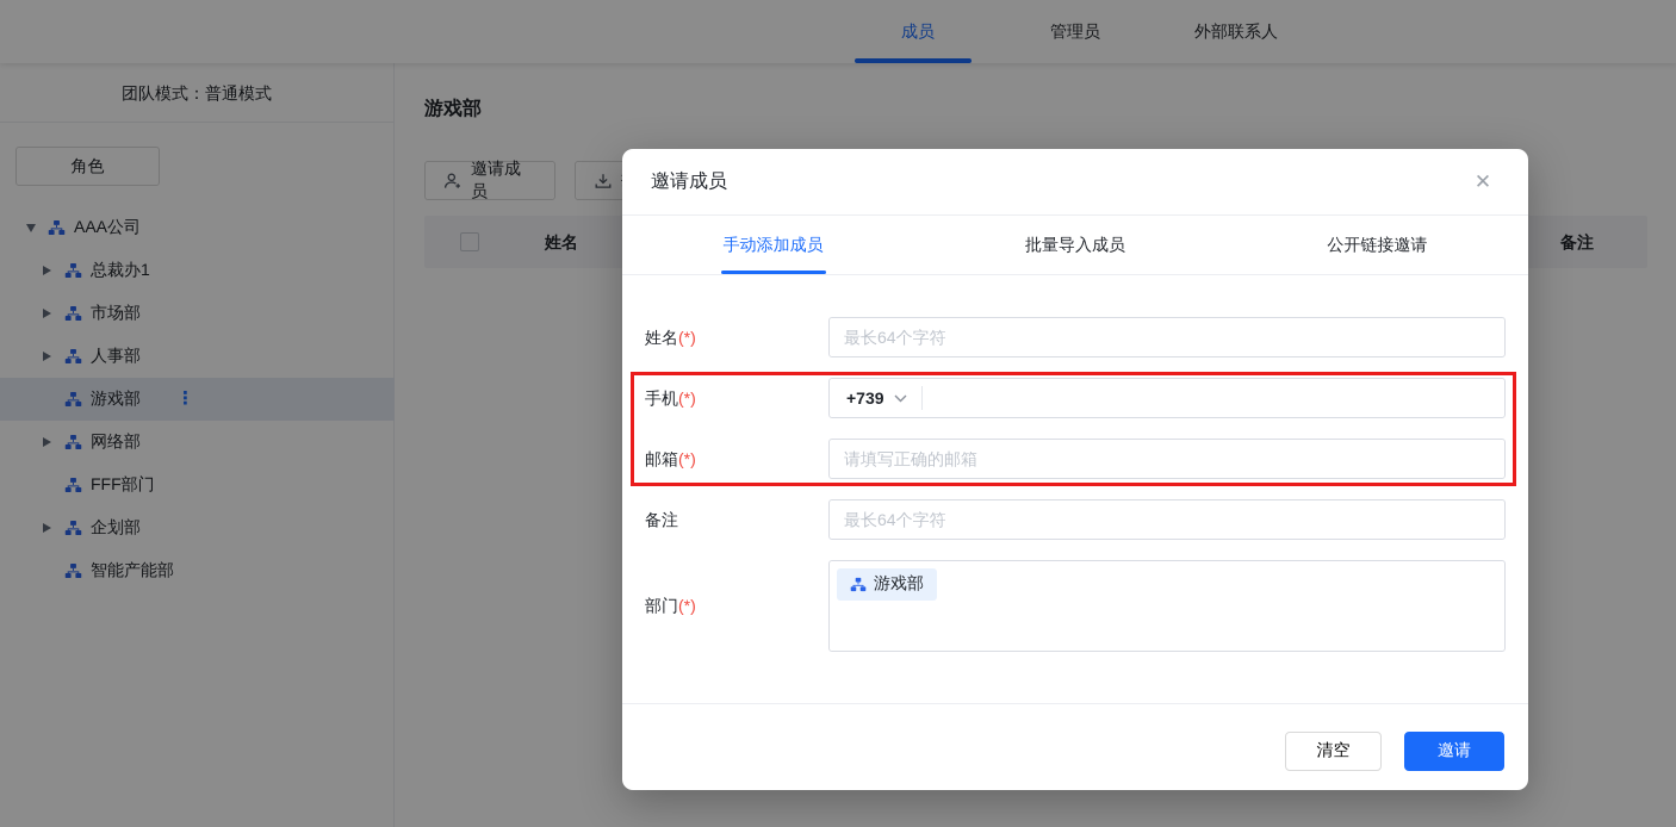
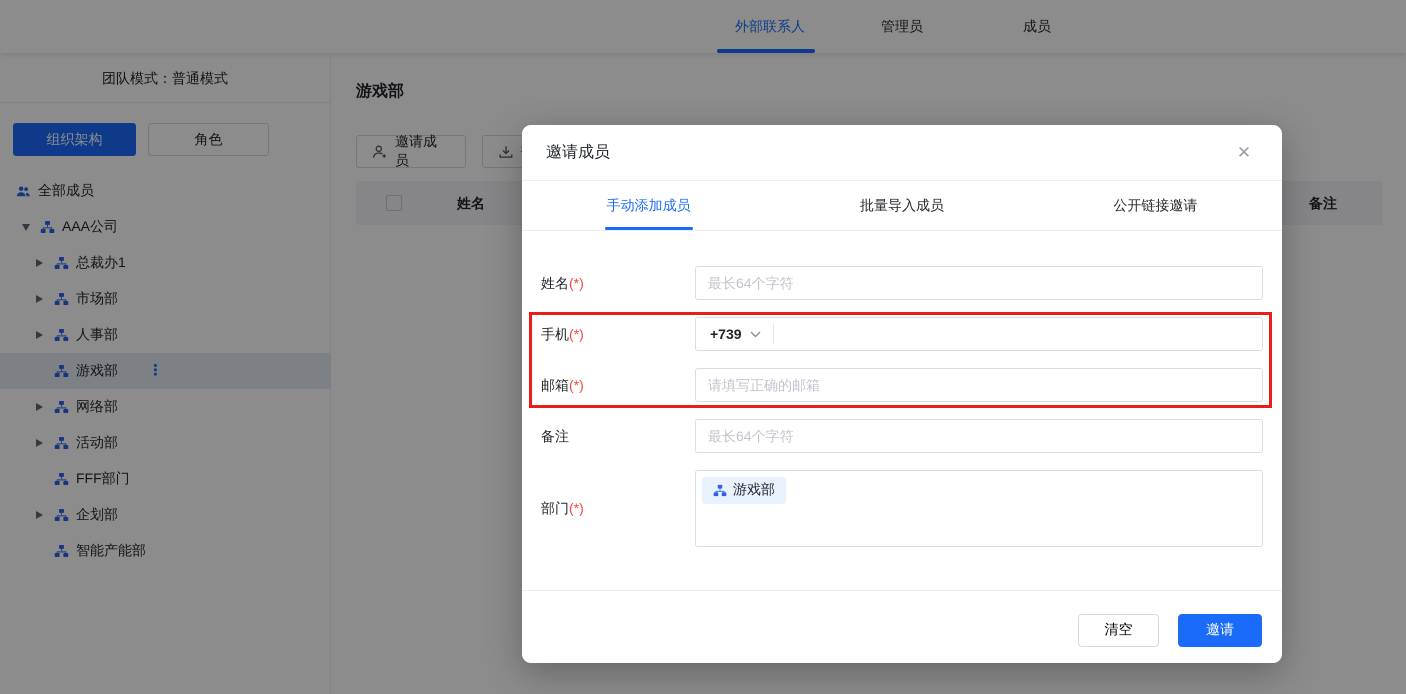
- 成员
+ 外部联系人
  管理员
- 外部联系人
+ 成员
  团队模式：普通模式
+ 组织架构
  角色
+ 全部成员
  AAA公司
  总裁办1
  市场部
  人事部
  游戏部
  ⋮
  网络部
+ 活动部
  FFF部门
  企划部
  智能产能部
  游戏部
  邀请成员
  姓名
  备注
  邀请成员
  ✕
  手动添加成员
  批量导入成员
  公开链接邀请
  姓名(*)
  最长64个字符
  手机(*)
  +739
  邮箱(*)
  请填写正确的邮箱
  备注
  最长64个字符
  部门(*)
  游戏部
  清空
  邀请
